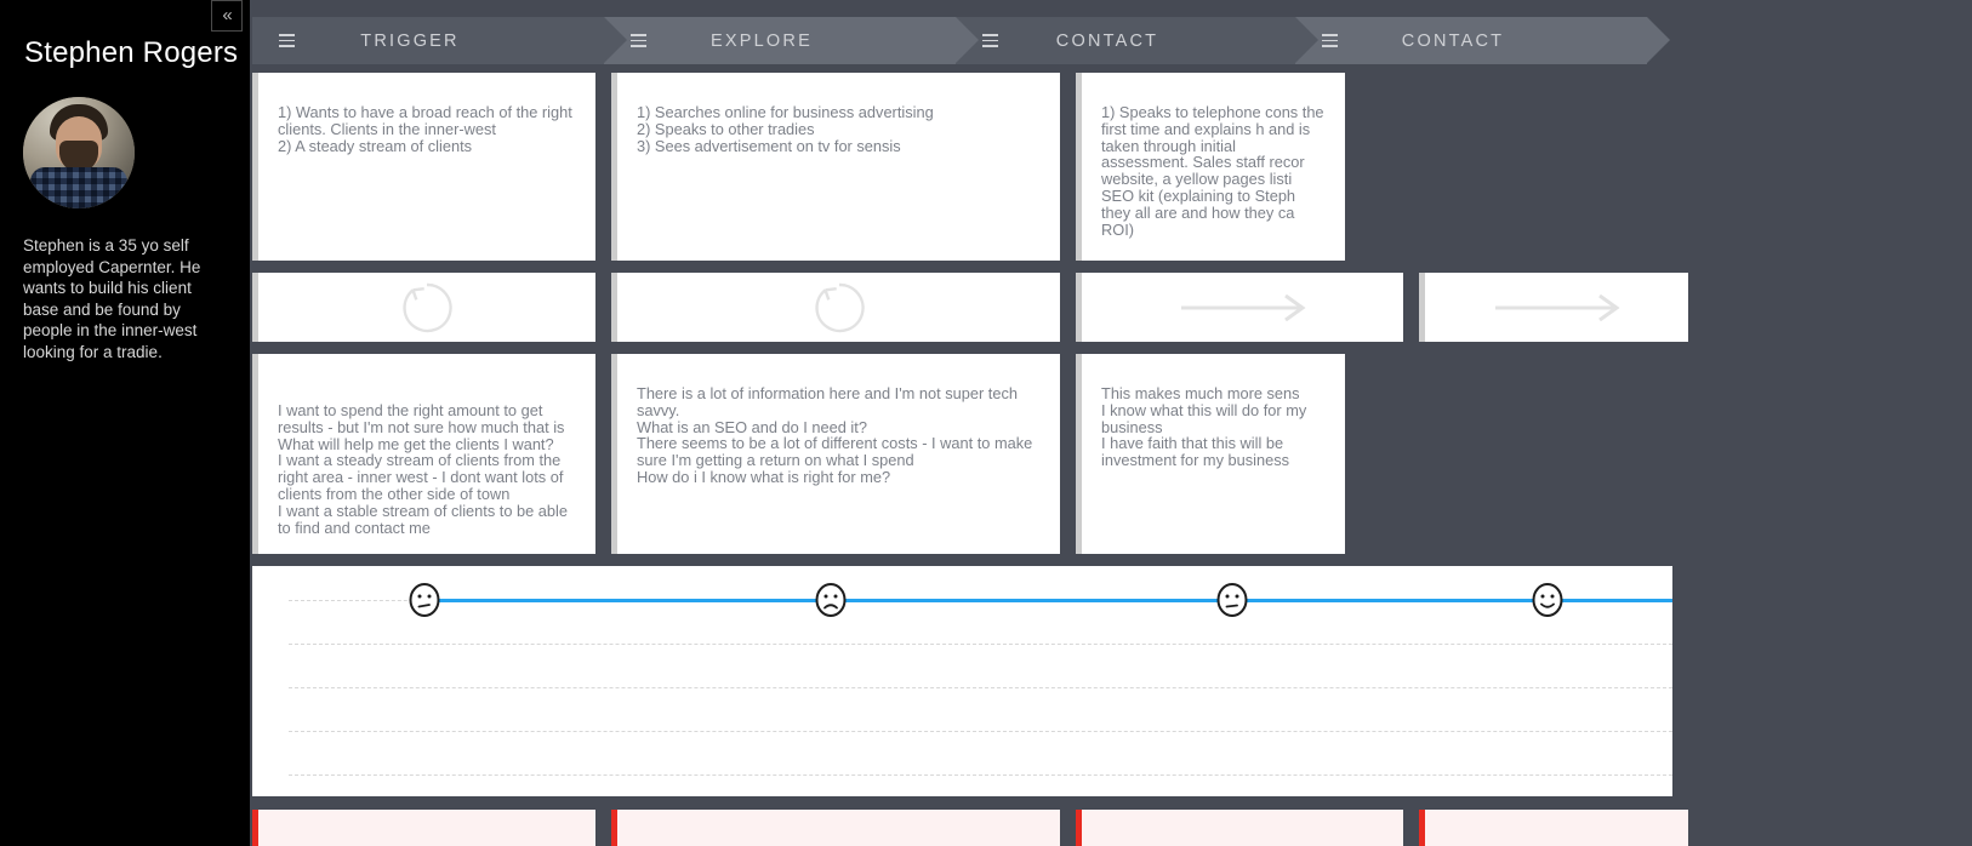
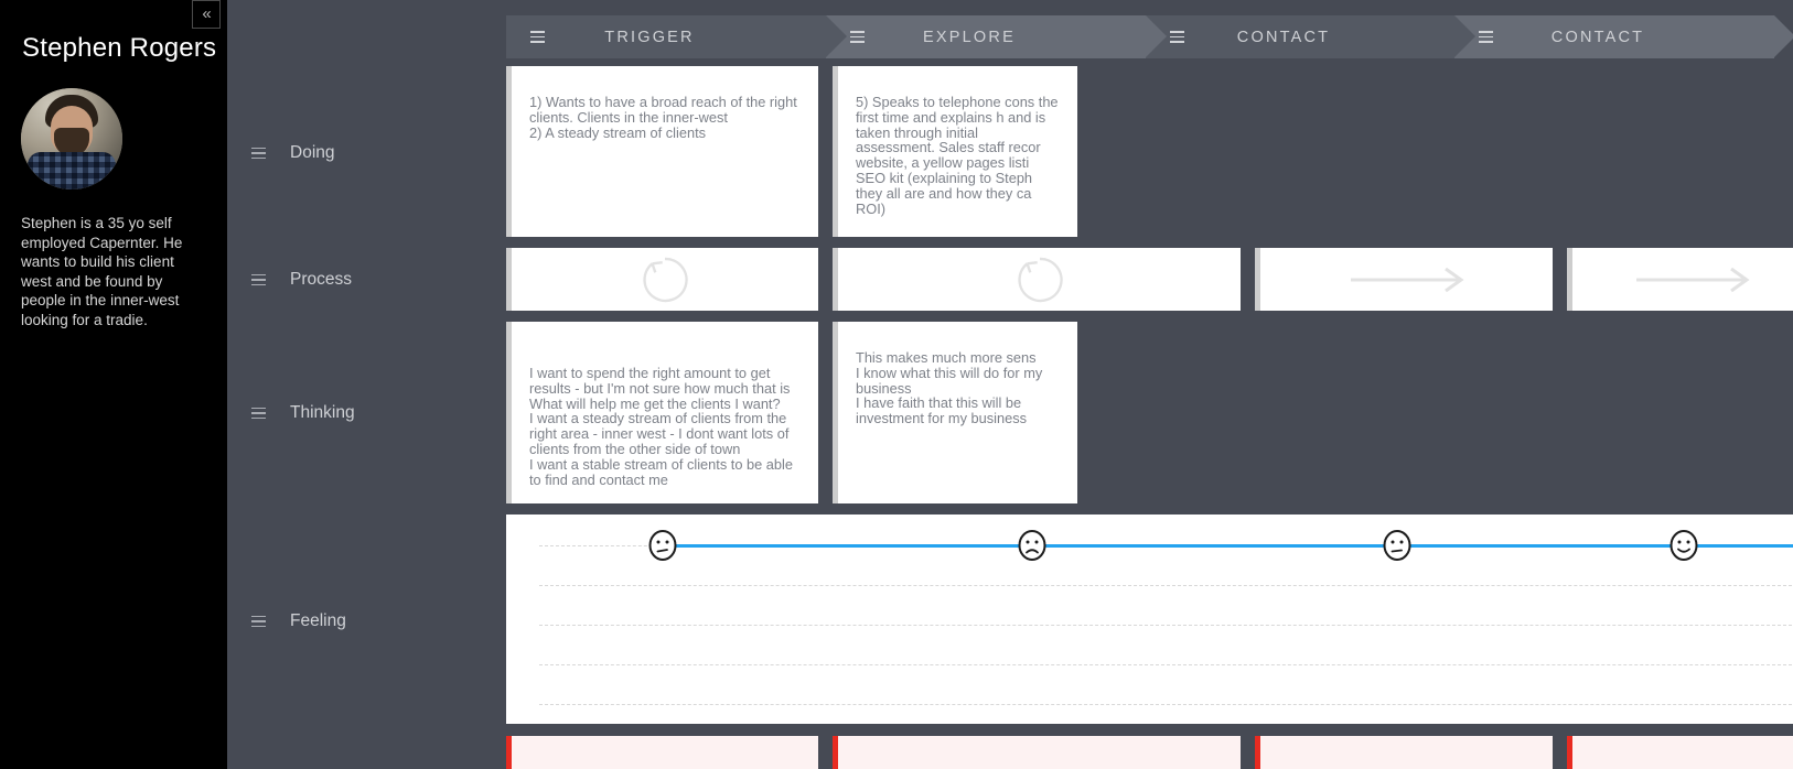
  «
  Stephen Rogers
- Stephen is a 35 yo self employed Capernter. He wants to build his client base and be found by people in the inner-west looking for a tradie.
+ Stephen is a 35 yo self employed Capernter. He wants to build his client west and be found by people in the inner-west looking for a tradie.
+ Doing
+ Process
+ Thinking
+ Feeling
  TRIGGER
  EXPLORE
  CONTACT
  CONTACT
  1) Wants to have a broad reach of the right clients. Clients in the inner-west
  2) A steady stream of clients
- 1) Searches online for business advertising
- 2) Speaks to other tradies
- 3) Sees advertisement on tv for sensis
- 1) Speaks to telephone cons the first time and explains h and is taken through initial assessment. Sales staff recor website, a yellow pages listi SEO kit (explaining to Steph they all are and how they ca ROI)
+ 5) Speaks to telephone cons the first time and explains h and is taken through initial assessment. Sales staff recor website, a yellow pages listi SEO kit (explaining to Steph they all are and how they ca ROI)
  I want to spend the right amount to get results - but I'm not sure how much that is
  What will help me get the clients I want?
  I want a steady stream of clients from the right area - inner west - I dont want lots of clients from the other side of town
  I want a stable stream of clients to be able to find and contact me
- There is a lot of information here and I'm not super tech savvy.
- What is an SEO and do I need it?
- There seems to be a lot of different costs - I want to make sure I'm getting a return on what I spend
- How do i I know what is right for me?
  This makes much more sens
  I know what this will do for my business
  I have faith that this will be investment for my business
